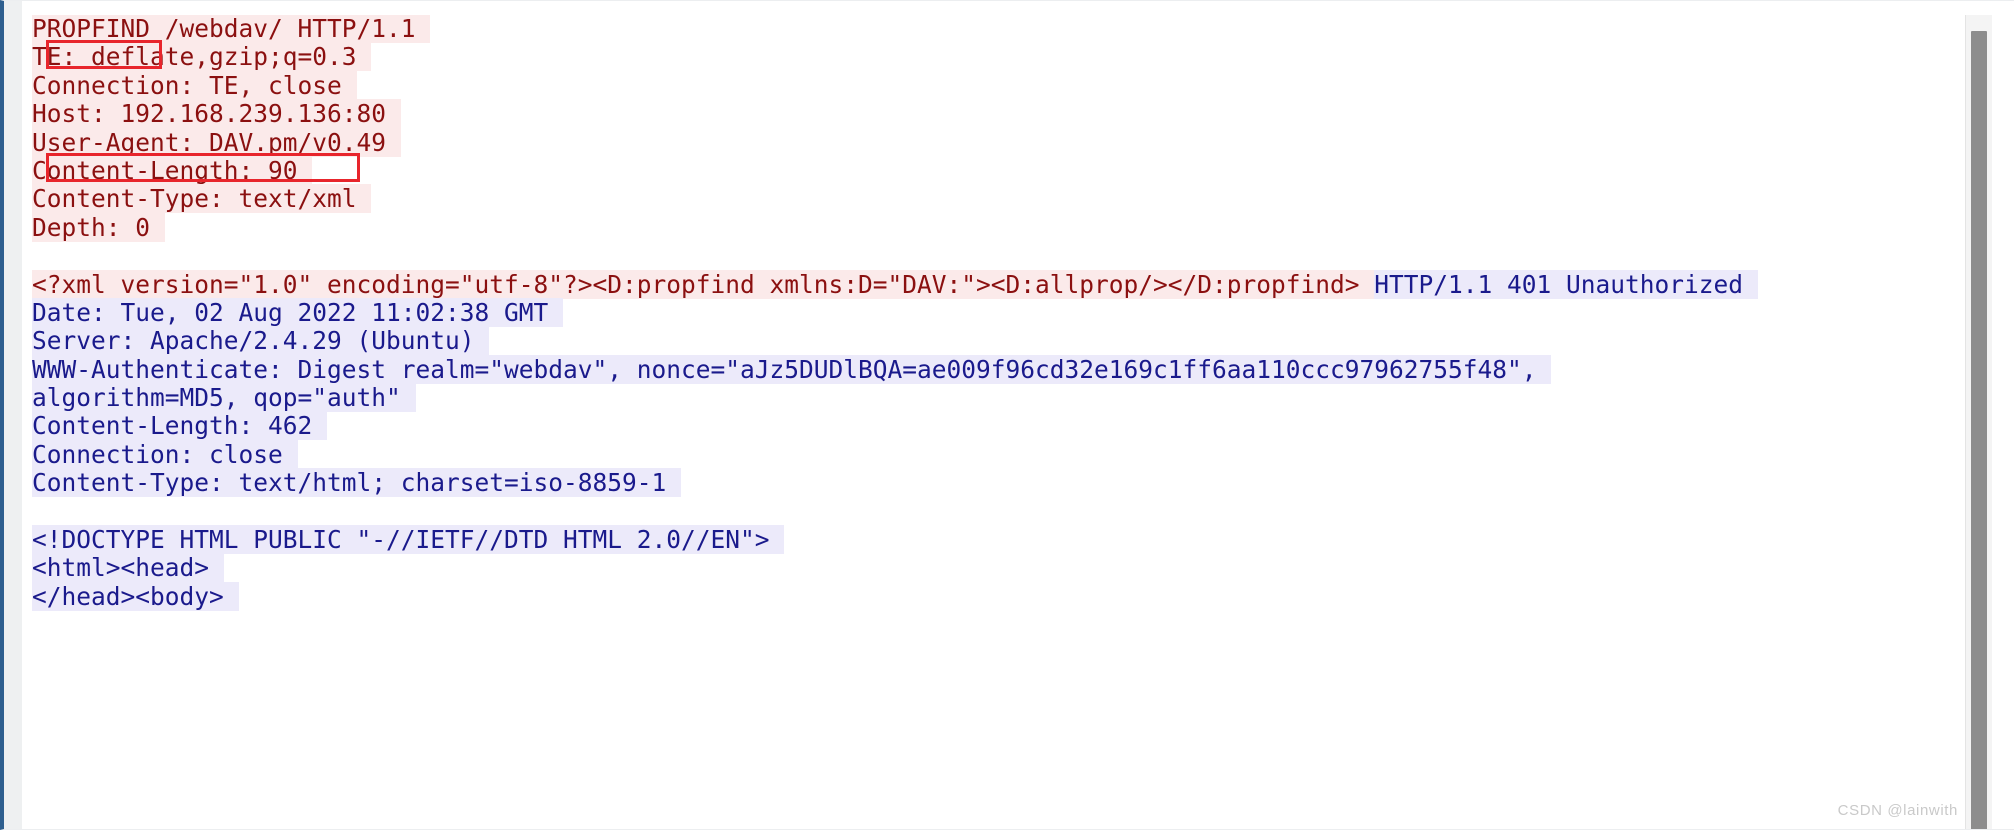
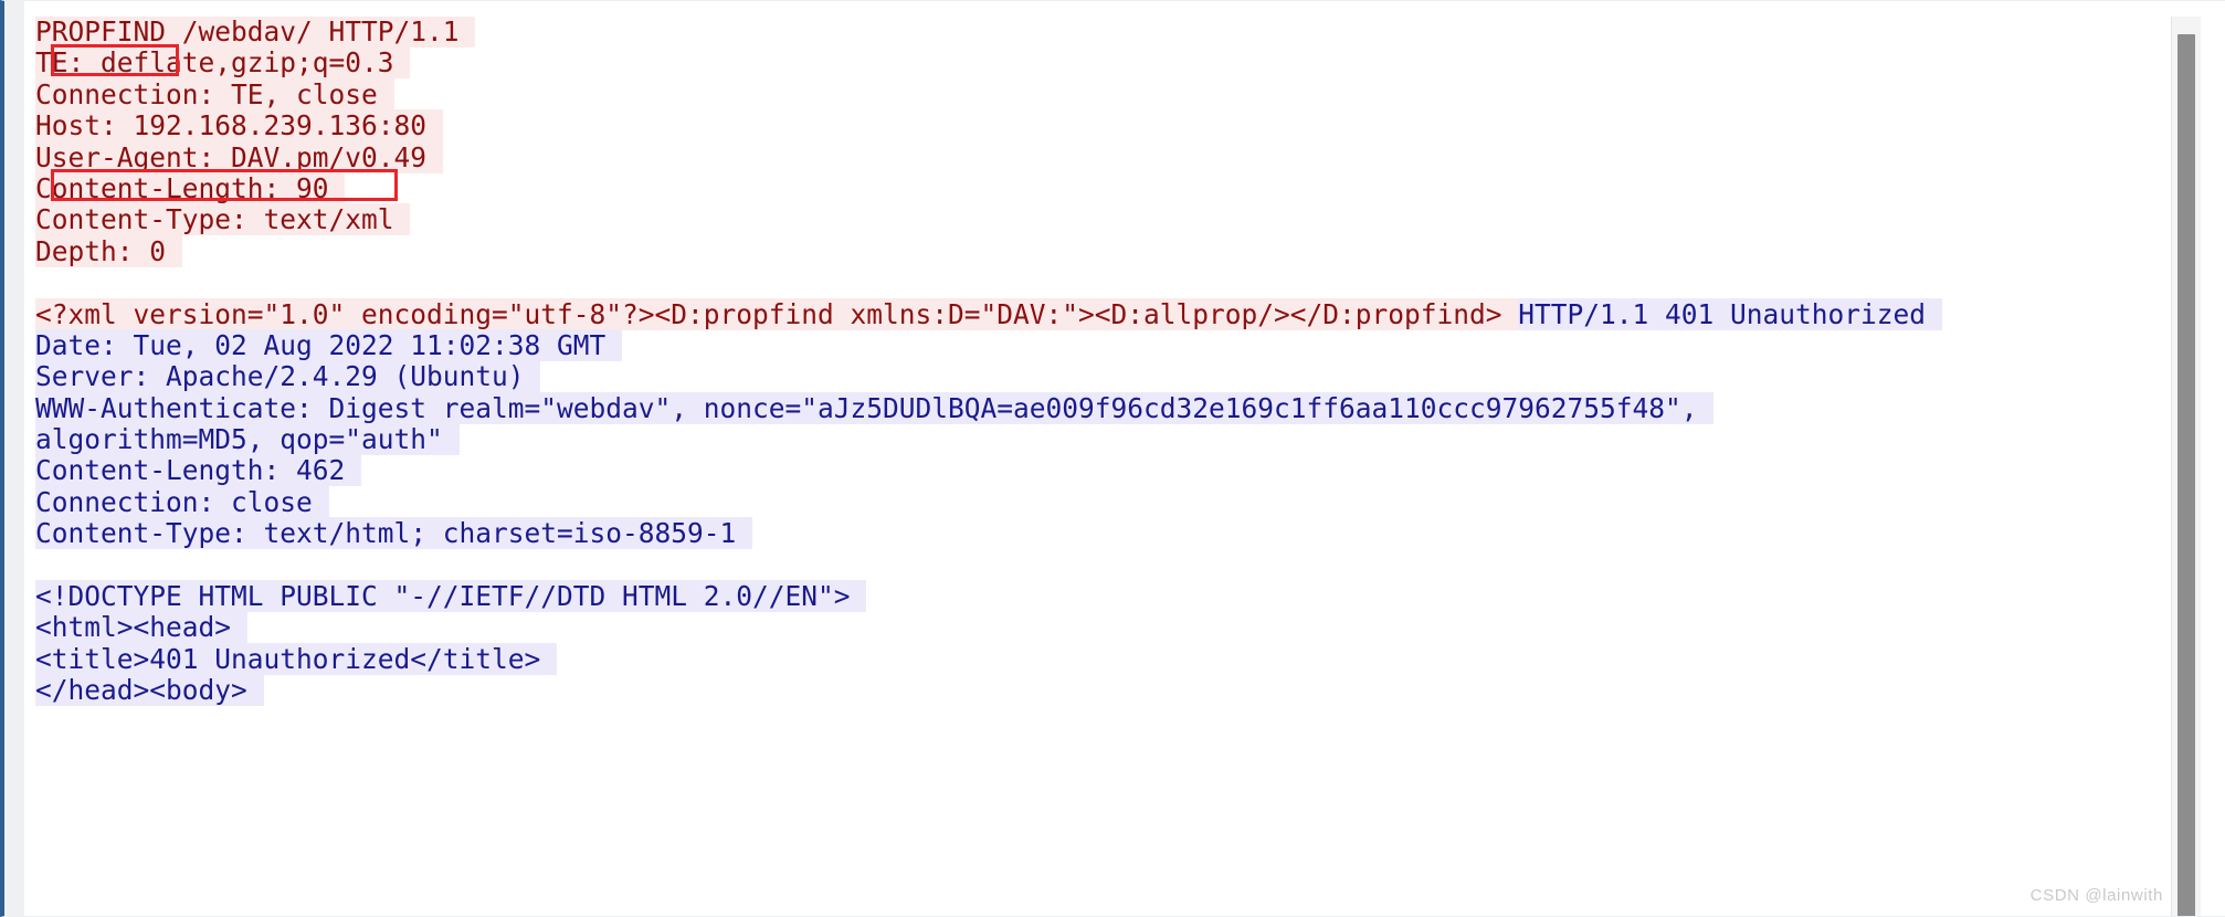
  PROPFIND /webdav/ HTTP/1.1
  TE: deflate,gzip;q=0.3
  Connection: TE, close
  Host: 192.168.239.136:80
  User-Agent: DAV.pm/v0.49
  Content-Length: 90
  Content-Type: text/xml
  Depth: 0
  <?xml version="1.0" encoding="utf-8"?><D:propfind xmlns:D="DAV:"><D:allprop/></D:propfind> HTTP/1.1 401 Unauthorized
  Date: Tue, 02 Aug 2022 11:02:38 GMT
  Server: Apache/2.4.29 (Ubuntu)
  WWW-Authenticate: Digest realm="webdav", nonce="aJz5DUDlBQA=ae009f96cd32e169c1ff6aa110ccc97962755f48",
  algorithm=MD5, qop="auth"
  Content-Length: 462
  Connection: close
  Content-Type: text/html; charset=iso-8859-1
  <!DOCTYPE HTML PUBLIC "-//IETF//DTD HTML 2.0//EN">
  <html><head>
+ <title>401 Unauthorized</title>
  </head><body>
  CSDN @lainwith
